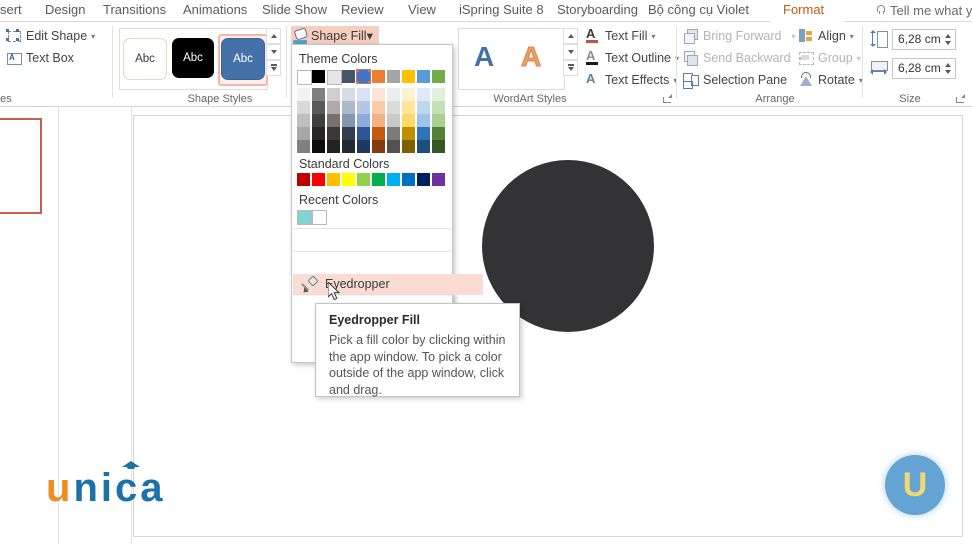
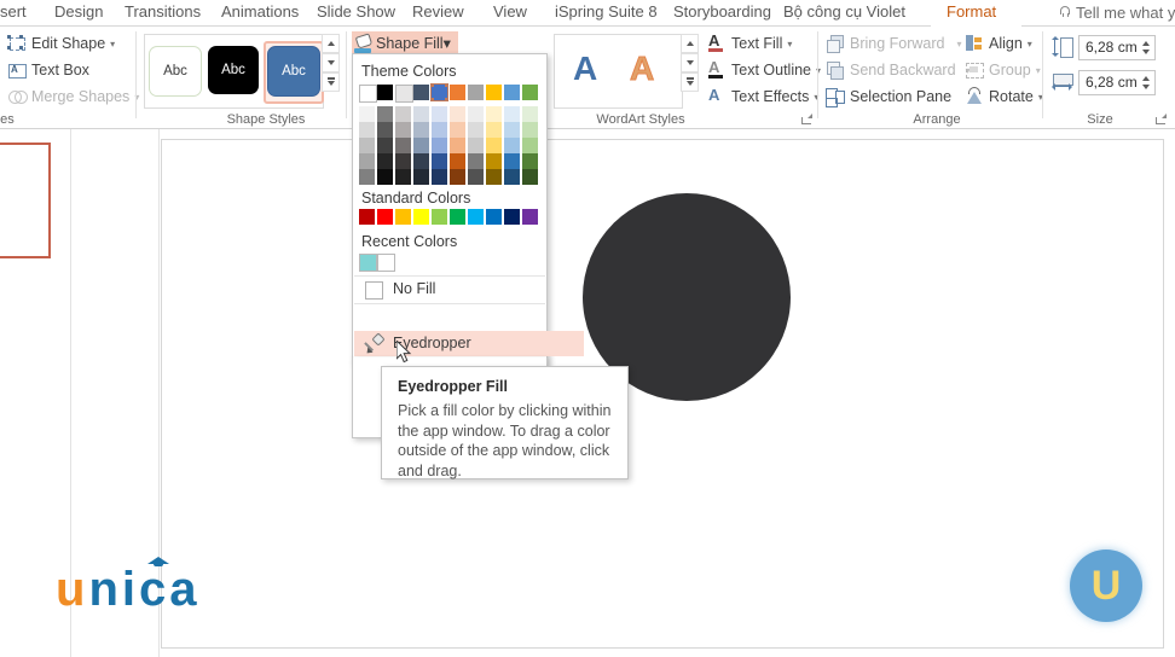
  sert
  Design
  Transitions
  Animations
  Slide Show
  Review
  View
  iSpring Suite 8
  Storyboarding
  Bộ công cụ Violet
  Format
  Tell me what y
  Edit Shape ▾
  Text Box
+ Merge Shapes ▾
  Abc
  Abc
  Abc
  Shape Styles
  Shape Fill▾
  A
  A
  Text Fill ▾
  Text Outline ▾
  Text Effects
  WordArt Styles
  Bring Forward ▾
  Send Backward
  Selection Pane
  Align ▾
  Group ▾
  Rotate ▾
  Arrange
  6,28 cm
  6,28 cm
  Size
  Theme Colors
  Standard Colors
  Recent Colors
+ No Fill
  yedropper
  Eyedropper Fill
- Pick a fill color by clicking within the app window. To pick a color outside of the app window, click and drag.
+ Pick a fill color by clicking within the app window. To drag a color outside of the app window, click and drag.
  unica
  U
